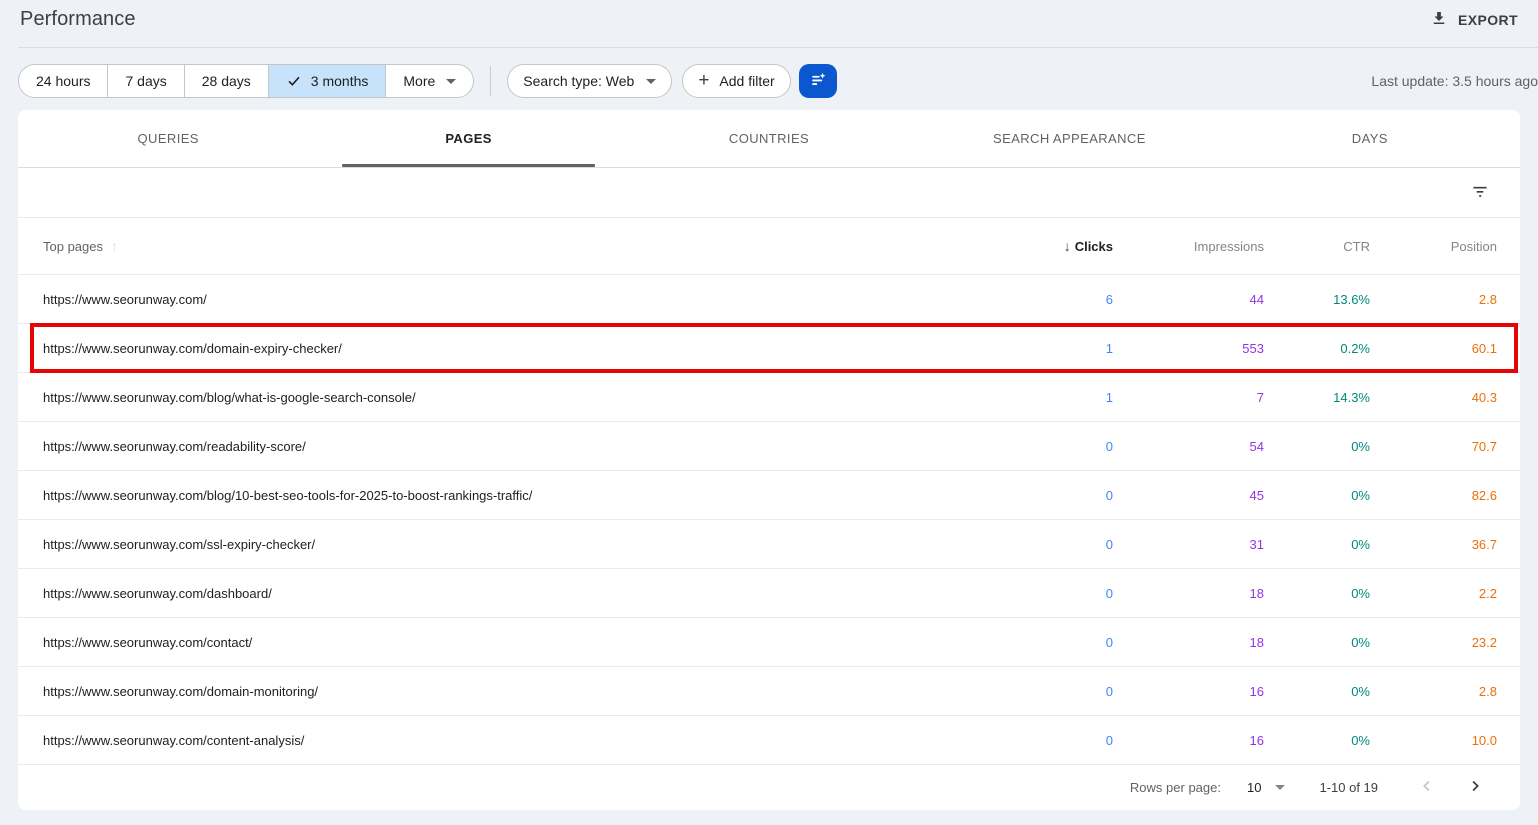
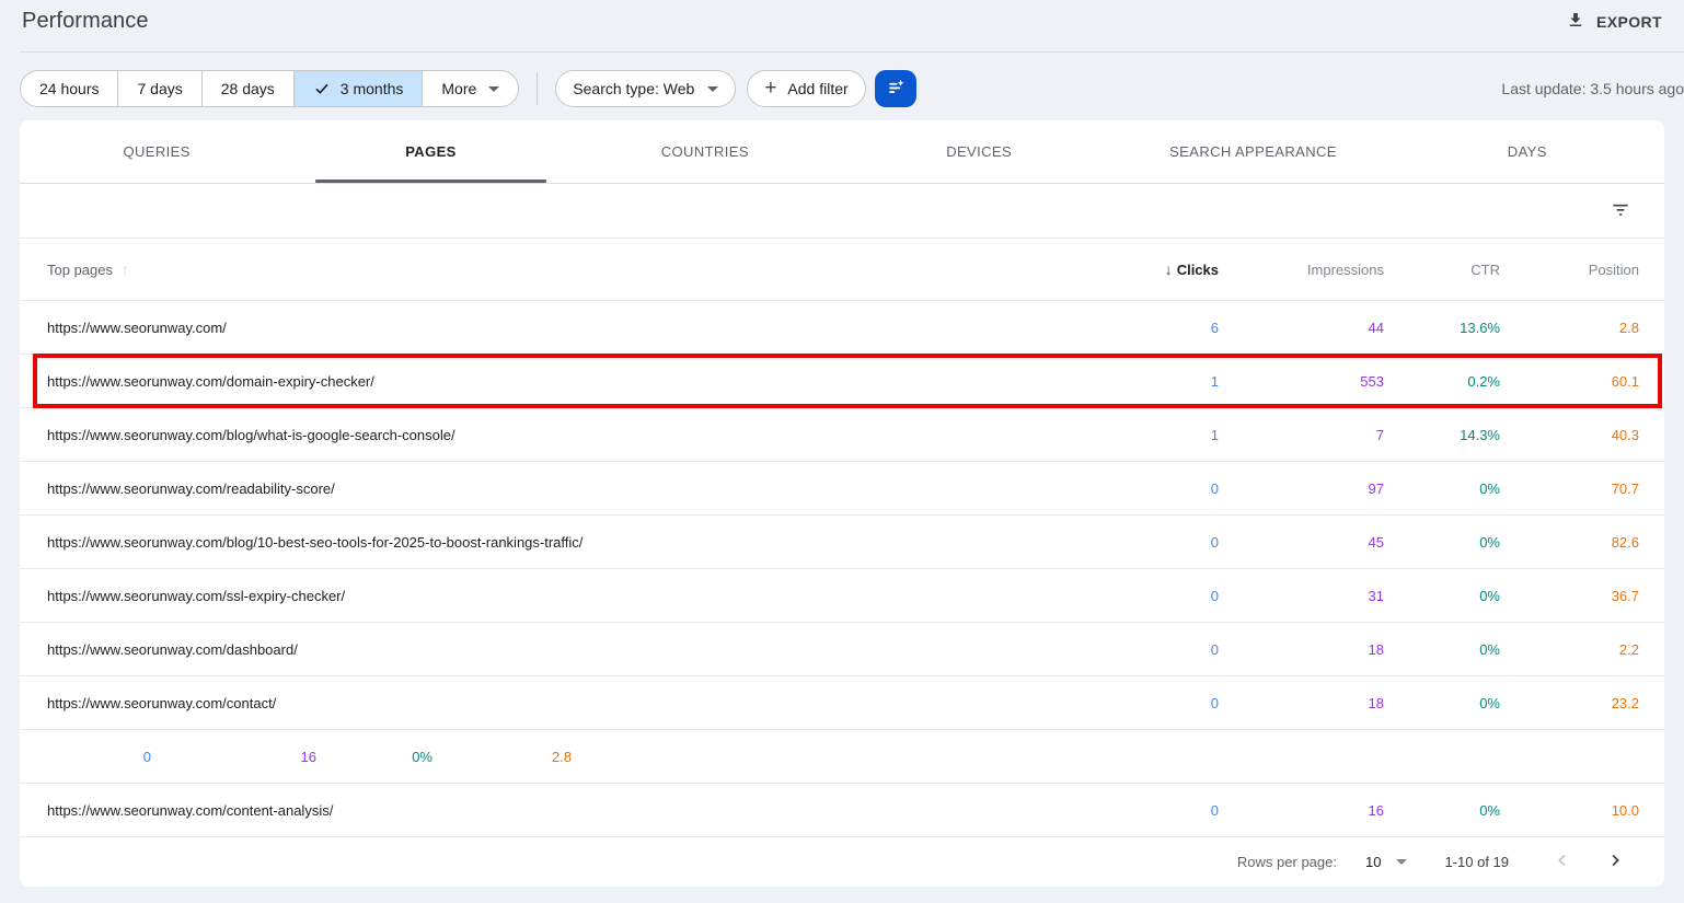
  Performance
  EXPORT
  24 hours
  7 days
  28 days
  3 months
  More
  Search type: Web
  +
  Add filter
  Last update: 3.5 hours ago
  QUERIES
  PAGES
  COUNTRIES
+ DEVICES
  SEARCH APPEARANCE
  DAYS
  Top pages
  ↑
  ↓
  Clicks
  Impressions
  CTR
  Position
  https://www.seorunway.com/
  6
  44
  13.6%
  2.8
  https://www.seorunway.com/domain-expiry-checker/
  1
  553
  0.2%
  60.1
  https://www.seorunway.com/blog/what-is-google-search-console/
  1
  7
  14.3%
  40.3
  https://www.seorunway.com/readability-score/
  0
- 54
+ 97
  0%
  70.7
  https://www.seorunway.com/blog/10-best-seo-tools-for-2025-to-boost-rankings-traffic/
  0
  45
  0%
  82.6
  https://www.seorunway.com/ssl-expiry-checker/
  0
  31
  0%
  36.7
  https://www.seorunway.com/dashboard/
  0
  18
  0%
  2.2
  https://www.seorunway.com/contact/
  0
  18
  0%
  23.2
- https://www.seorunway.com/domain-monitoring/
  0
  16
  0%
  2.8
  https://www.seorunway.com/content-analysis/
  0
  16
  0%
  10.0
  Rows per page:
  10
  1-10 of 19
